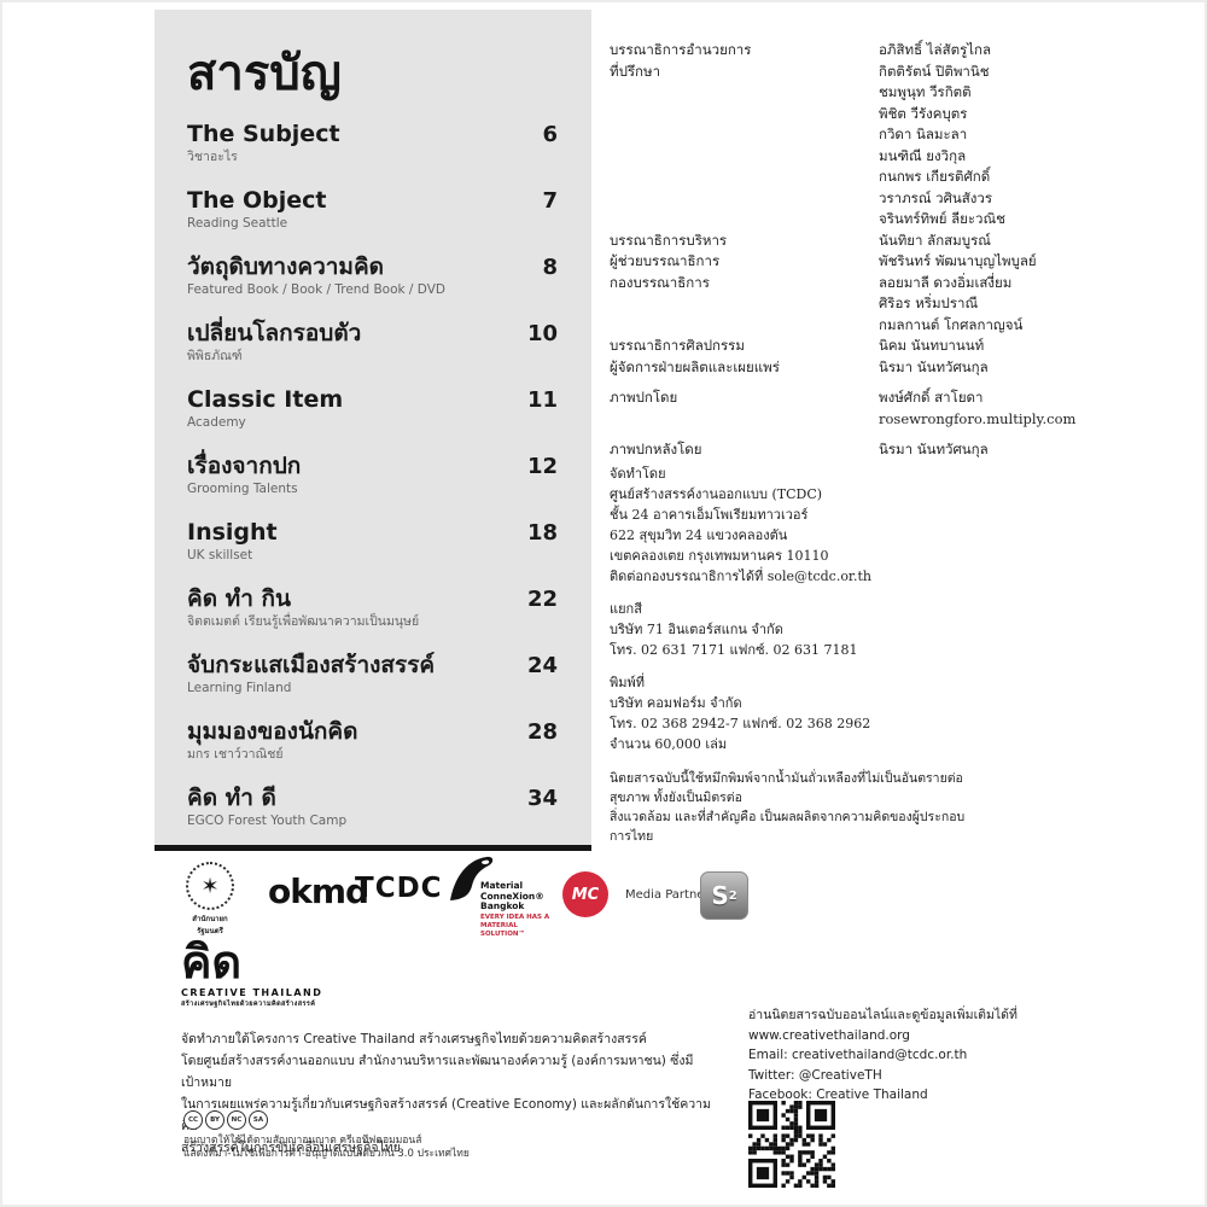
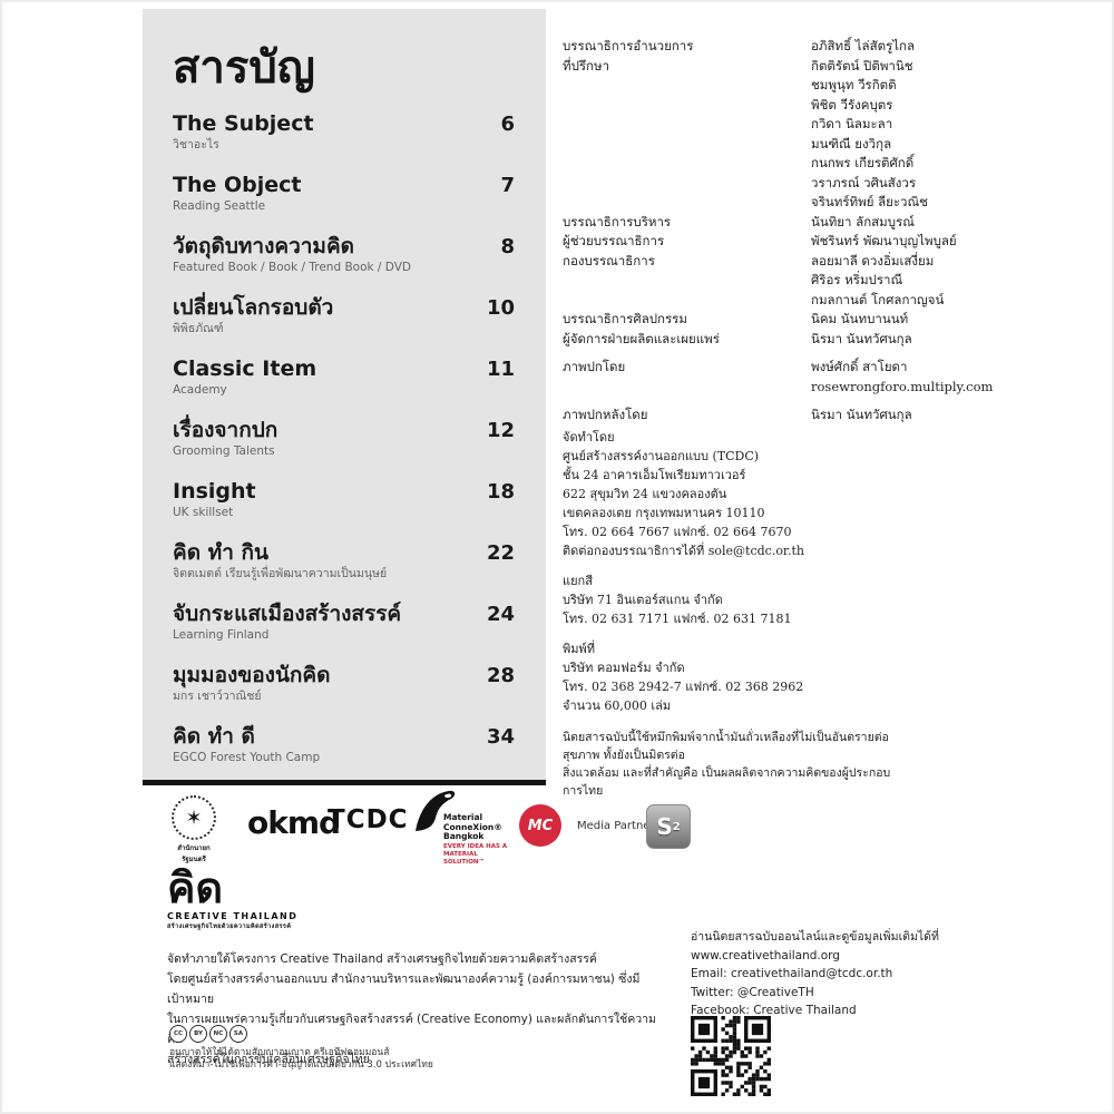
  สารบัญ
  The Subject
  6
  วิชาอะไร
  The Object
  7
  Reading Seattle
  วัตถุดิบทางความคิด
  8
  Featured Book / Book / Trend Book / DVD
  เปลี่ยนโลกรอบตัว
  10
  พิพิธภัณฑ์
  Classic Item
  11
  Academy
  เรื่องจากปก
  12
  Grooming Talents
  Insight
  18
  UK skillset
  คิด ทำ กิน
  22
  จิตตเมตต์ เรียนรู้เพื่อพัฒนาความเป็นมนุษย์
  จับกระแสเมืองสร้างสรรค์
  24
  Learning Finland
  มุมมองของนักคิด
  28
  มกร เชาว์วาณิชย์
  คิด ทำ ดี
  34
  EGCO Forest Youth Camp
  บรรณาธิการอำนวยการ
  อภิสิทธิ์ ไล่สัตรูไกล
  ที่ปรึกษา
  กิตติรัตน์ ปิติพานิช
  ชมพูนุท วีรกิตติ
  พิชิต วีรังคบุตร
  กวิดา นิลมะลา
  มนฑิณี ยงวิกุล
  กนกพร เกียรติศักดิ์
  วราภรณ์ วศินสังวร
  จรินทร์ทิพย์ ลียะวณิช
  บรรณาธิการบริหาร
  นันทิยา ลักสมบูรณ์
  ผู้ช่วยบรรณาธิการ
  พัชรินทร์ พัฒนาบุญไพบูลย์
  กองบรรณาธิการ
  ลอยมาลี ดวงอิ่มเสงี่ยม
  ศิริอร หริ่มปราณี
  กมลกานต์ โกศลกาญจน์
  บรรณาธิการศิลปกรรม
  นิคม นันทบานนท์
  ผู้จัดการฝ่ายผลิตและเผยแพร่
  นิรมา นันทวัศนกุล
  ภาพปกโดย
  พงษ์ศักดิ์ สาโยดา
  rosewrongforo.multiply.com
  ภาพปกหลังโดย
  นิรมา นันทวัศนกุล
  จัดทำโดย
  ศูนย์สร้างสรรค์งานออกแบบ (TCDC)
  ชั้น 24 อาคารเอ็มโพเรียมทาวเวอร์
  622 สุขุมวิท 24 แขวงคลองตัน
  เขตคลองเตย กรุงเทพมหานคร 10110
+ โทร. 02 664 7667 แฟกซ์. 02 664 7670
  ติดต่อกองบรรณาธิการได้ที่ sole@tcdc.or.th
  แยกสี
  บริษัท 71 อินเตอร์สแกน จำกัด
  โทร. 02 631 7171 แฟกซ์. 02 631 7181
  พิมพ์ที่
  บริษัท คอมฟอร์ม จำกัด
  โทร. 02 368 2942-7 แฟกซ์. 02 368 2962
  จำนวน 60,000 เล่ม
  นิตยสารฉบับนี้ใช้หมึกพิมพ์จากน้ำมันถั่วเหลืองที่ไม่เป็นอันตรายต่อสุขภาพ ทั้งยังเป็นมิตรต่อ
  สิ่งแวดล้อม และที่สำคัญคือ เป็นผลผลิตจากความคิดของผู้ประกอบการไทย
  ✶
  okmd
  TCDC
  Material ConneXion® Bangkok
  MC
  Media Partn
  S
  2
  คิด
  CREATIVE THAILAND
  จัดทำภายใต้โครงการ Creative Thailand สร้างเศรษฐกิจไทยด้วยความคิดสร้างสรรค์
  โดยศูนย์สร้างสรรค์งานออกแบบ สำนักงานบริหารและพัฒนาองค์ความรู้ (องค์การมหาชน) ซึ่งมีเป้าหมาย
  ในการเผยแพร่ความรู้เกี่ยวกับเศรษฐกิจสร้างสรรค์ (Creative Economy) และผลักดันการใช้ความ
  สร้างสรรค์ในการขับเคลื่อนเศรษฐกิจไทย
  อนุญาตให้ใช้ได้ตามสัญญาอนุญาต ครีเอทีฟคอมมอนส์
  แสดงที่มา-ไม่ใช้เพื่อการค้า-อนุญาตแบบเดียวกัน 3.0 ประเทศไทย
  อ่านนิตยสารฉบับออนไลน์และดูข้อมูลเพิ่มเติมได้ที่
  www.creativethailand.org
  Email: creativethailand@tcdc.or.th
  Twitter: @CreativeTH
  Facebook: Creative Thailand
